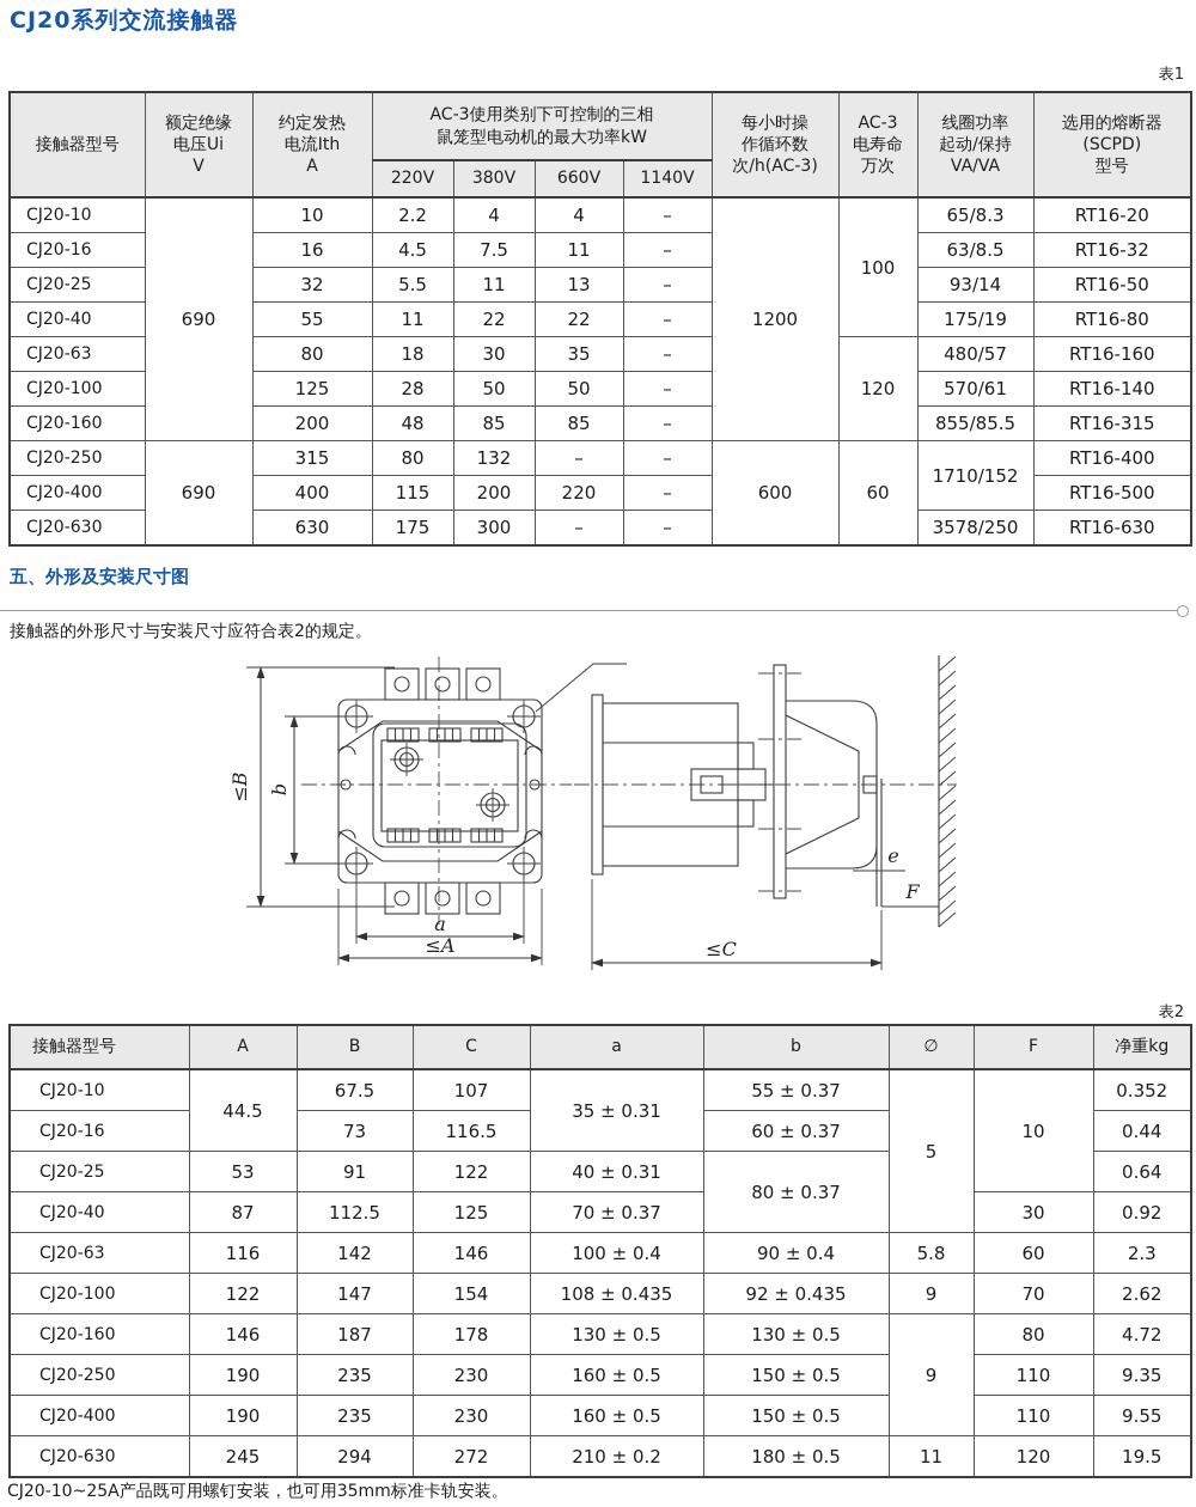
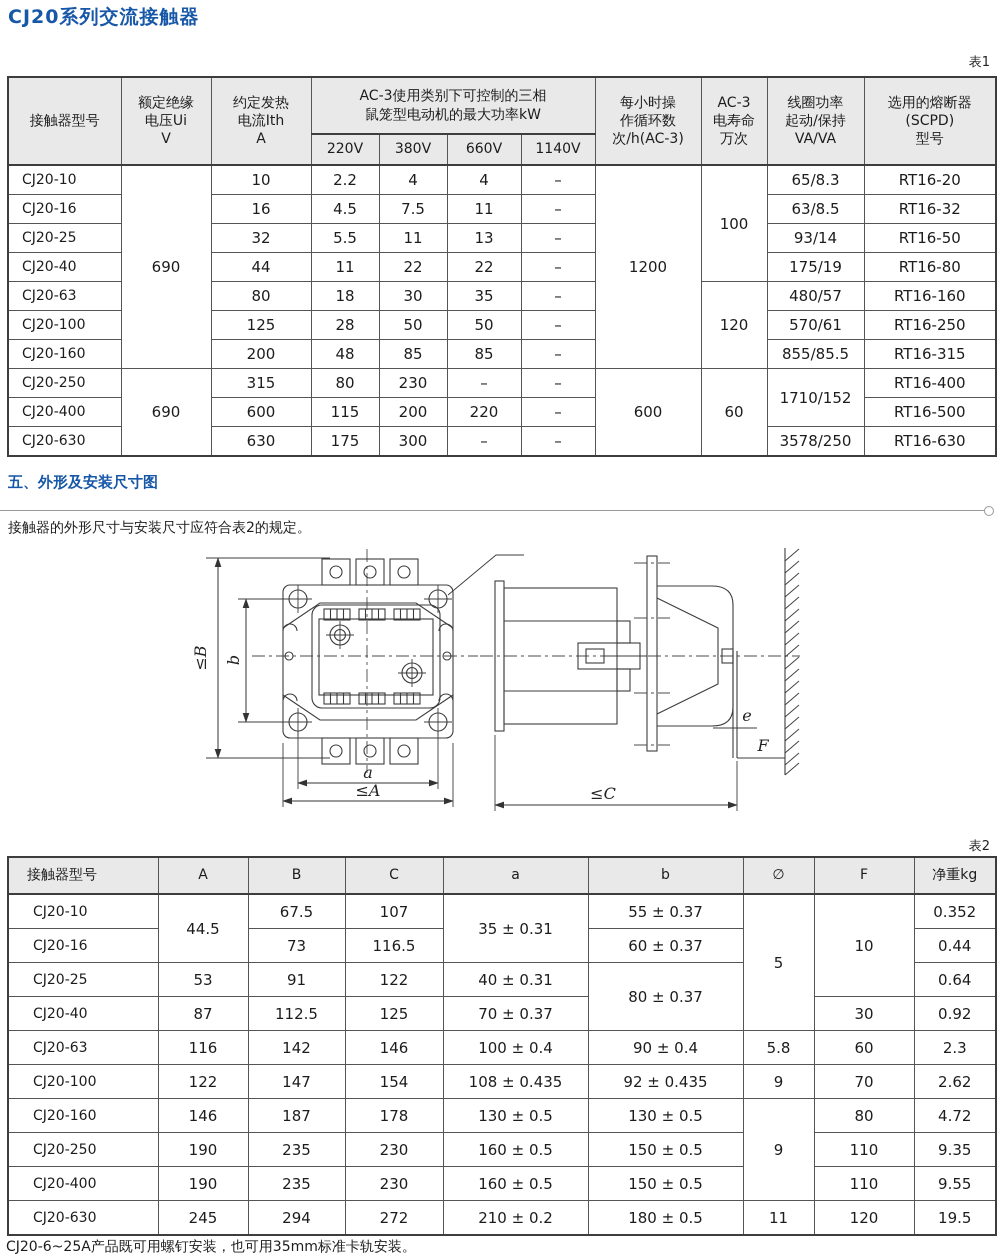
  CJ20系列交流接触器
  表1
  接触器型号	额定绝缘 电压Ui V	约定发热 电流Ith A	AC-3使用类别下可控制的三相 鼠笼型电动机的最大功率kW	每小时操 作循环数 次/h(AC-3)	AC-3 电寿命 万次	线圈功率 起动/保持 VA/VA	选用的熔断器 (SCPD) 型号
  220V	380V	660V	1140V
  CJ20-10	690	10	2.2	4	4	–	1200	100	65/8.3	RT16-20
  CJ20-16	16	4.5	7.5	11	–	63/8.5	RT16-32
  CJ20-25	32	5.5	11	13	–	93/14	RT16-50
- CJ20-40	55	11	22	22	–	175/19	RT16-80
+ CJ20-40	44	11	22	22	–	175/19	RT16-80
  CJ20-63	80	18	30	35	–	120	480/57	RT16-160
- CJ20-100	125	28	50	50	–	570/61	RT16-140
+ CJ20-100	125	28	50	50	–	570/61	RT16-250
  CJ20-160	200	48	85	85	–	855/85.5	RT16-315
- CJ20-250	690	315	80	132	–	–	600	60	1710/152	RT16-400
+ CJ20-250	690	315	80	230	–	–	600	60	1710/152	RT16-400
- CJ20-400	400	115	200	220	–	RT16-500
+ CJ20-400	600	115	200	220	–	RT16-500
  CJ20-630	630	175	300	–	–	3578/250	RT16-630
  五、外形及安装尺寸图
  接触器的外形尺寸与安装尺寸应符合表2的规定。
  a
  ≤A
  e
  F
  ≤C
  表2
  接触器型号	A	B	C	a	b	∅	F	净重kg
  CJ20-10	44.5	67.5	107	35 ± 0.31	55 ± 0.37	5	10	0.352
  CJ20-16	73	116.5	60 ± 0.37	0.44
  CJ20-25	53	91	122	40 ± 0.31	80 ± 0.37	0.64
  CJ20-40	87	112.5	125	70 ± 0.37	30	0.92
  CJ20-63	116	142	146	100 ± 0.4	90 ± 0.4	5.8	60	2.3
  CJ20-100	122	147	154	108 ± 0.435	92 ± 0.435	9	70	2.62
  CJ20-160	146	187	178	130 ± 0.5	130 ± 0.5	9	80	4.72
  CJ20-250	190	235	230	160 ± 0.5	150 ± 0.5	110	9.35
  CJ20-400	190	235	230	160 ± 0.5	150 ± 0.5	110	9.55
  CJ20-630	245	294	272	210 ± 0.2	180 ± 0.5	11	120	19.5
- CJ20-10~25A产品既可用螺钉安装，也可用35mm标准卡轨安装。
+ CJ20-6~25A产品既可用螺钉安装，也可用35mm标准卡轨安装。
